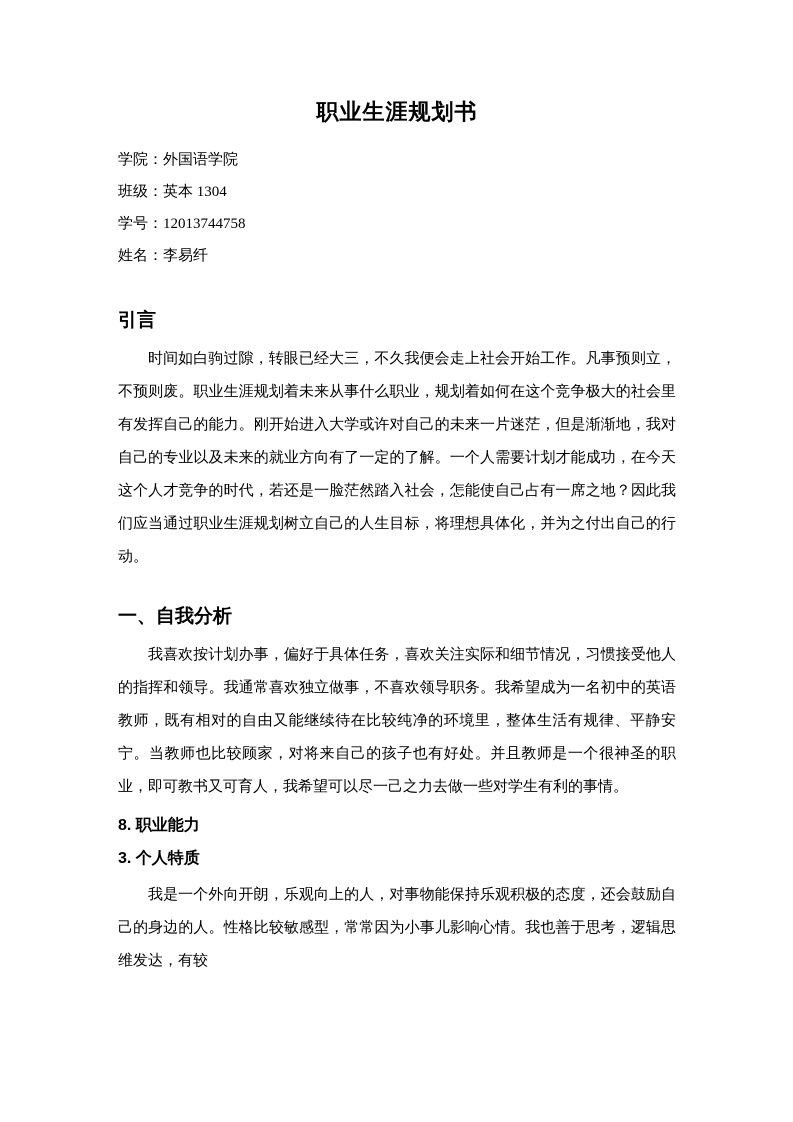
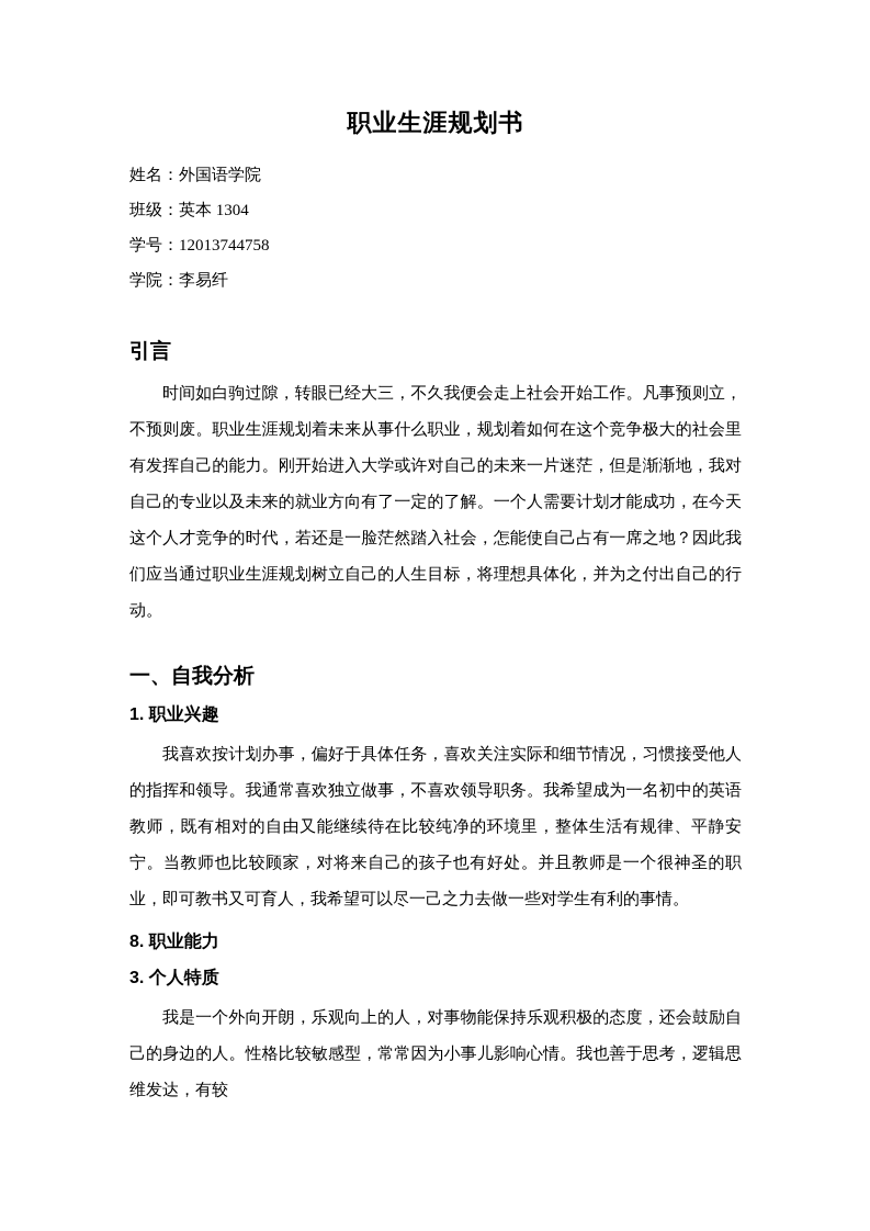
  职业生涯规划书
- 学院：外国语学院
+ 姓名：外国语学院
  班级：英本 1304
  学号：12013744758
- 姓名：李易纤
+ 学院：李易纤
  引言
  时间如白驹过隙，转眼已经大三，不久我便会走上社会开始工作。凡事预则立，不预则废。职业生涯规划着未来从事什么职业，规划着如何在这个竞争极大的社会里有发挥自己的能力。刚开始进入大学或许对自己的未来一片迷茫，但是渐渐地，我对自己的专业以及未来的就业方向有了一定的了解。一个人需要计划才能成功，在今天这个人才竞争的时代，若还是一脸茫然踏入社会，怎能使自己占有一席之地？因此我们应当通过职业生涯规划树立自己的人生目标，将理想具体化，并为之付出自己的行动。
  一、自我分析
+ 1. 职业兴趣
  我喜欢按计划办事，偏好于具体任务，喜欢关注实际和细节情况，习惯接受他人的指挥和领导。我通常喜欢独立做事，不喜欢领导职务。我希望成为一名初中的英语教师，既有相对的自由又能继续待在比较纯净的环境里，整体生活有规律、平静安宁。当教师也比较顾家，对将来自己的孩子也有好处。并且教师是一个很神圣的职业，即可教书又可育人，我希望可以尽一己之力去做一些对学生有利的事情。
  8. 职业能力
  3. 个人特质
  我是一个外向开朗，乐观向上的人，对事物能保持乐观积极的态度，还会鼓励自己的身边的人。性格比较敏感型，常常因为小事儿影响心情。我也善于思考，逻辑思维发达，有较
